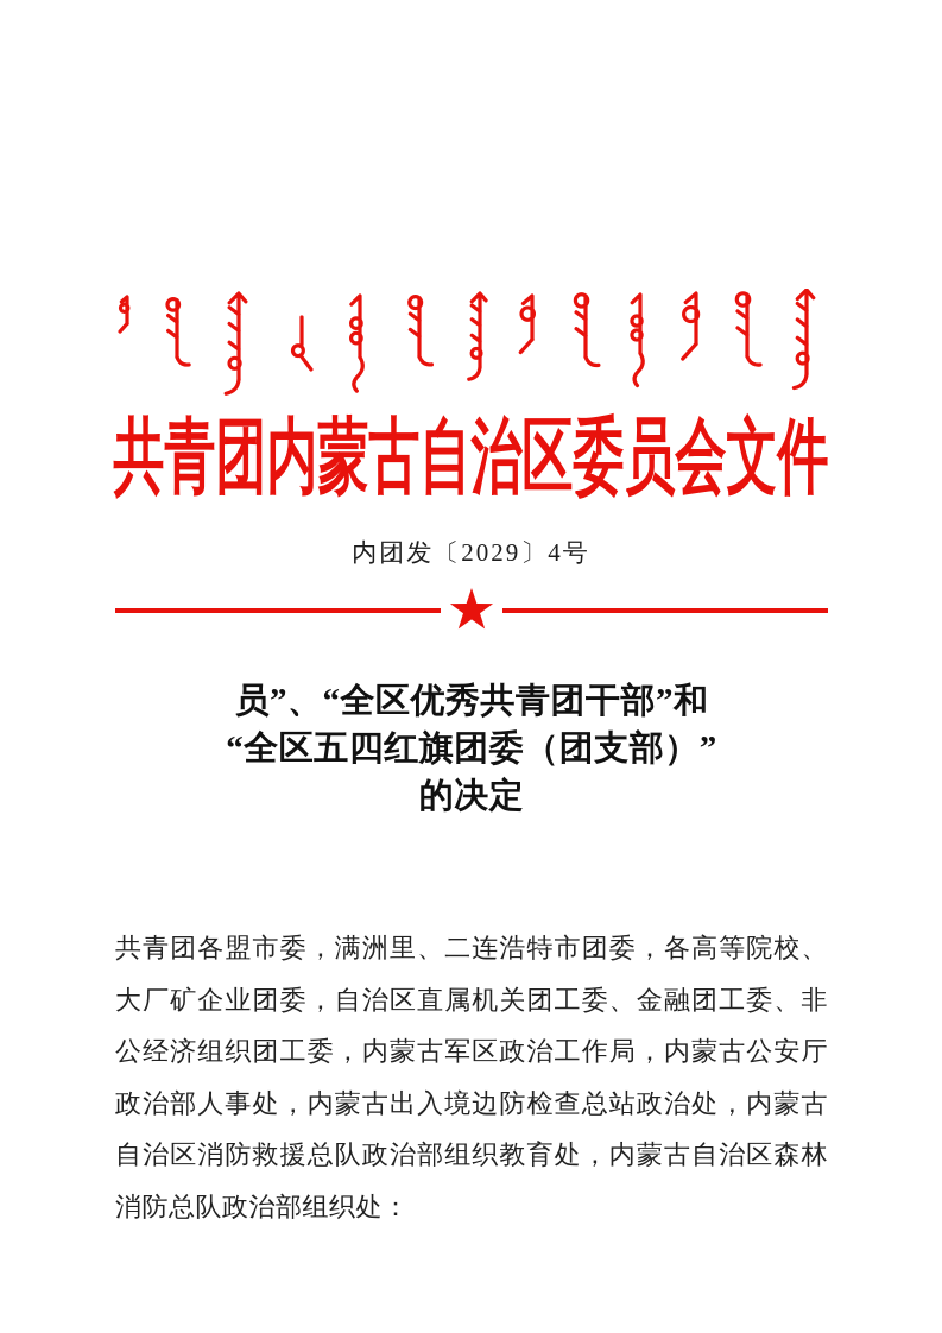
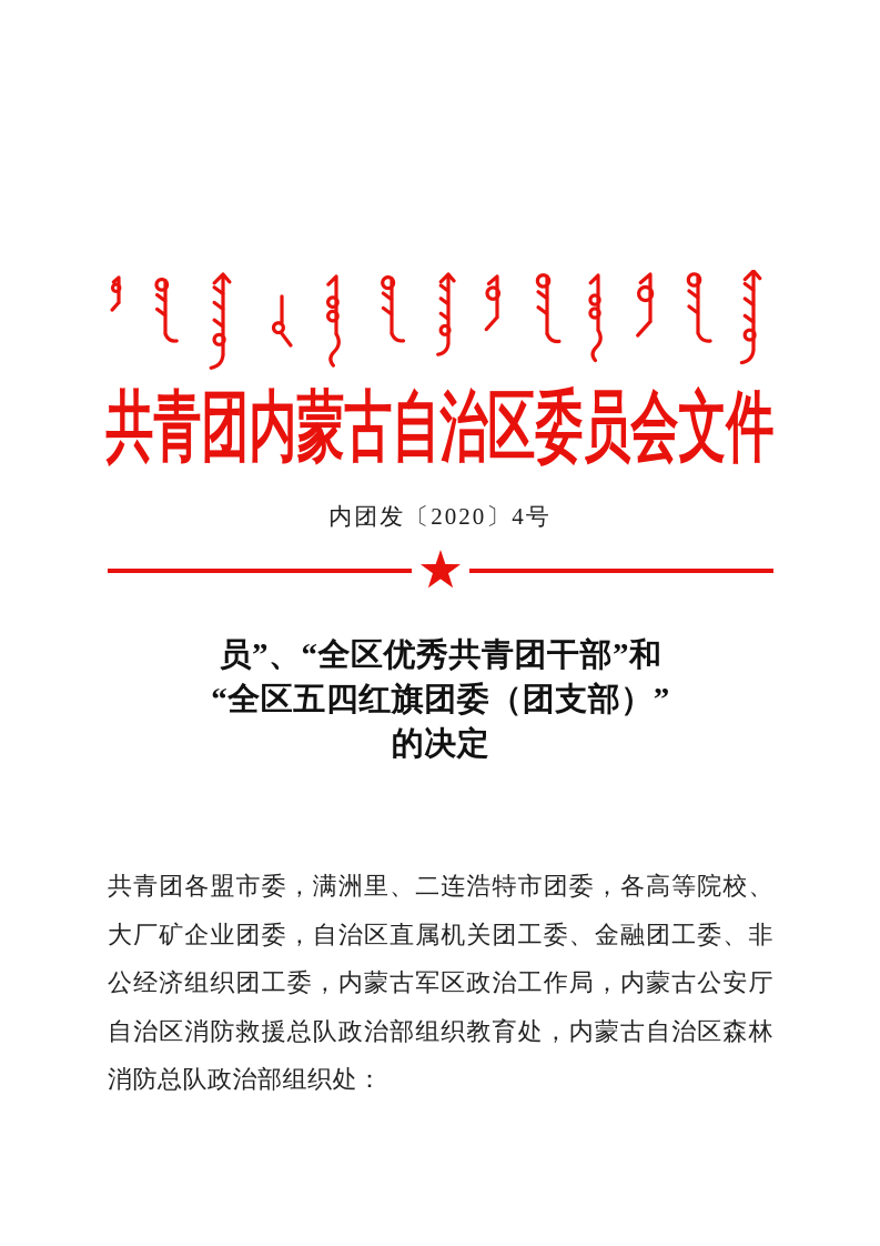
  共青团内蒙古自治区委员会文件
- 内团发〔2029〕4号
+ 内团发〔2020〕4号
  员”、“全区优秀共青团干部”和
  “全区五四红旗团委（团支部）”
  的决定
  共青团各盟市委，满洲里、二连浩特市团委，各高等院校、
  大厂矿企业团委，自治区直属机关团工委、金融团工委、非
  公经济组织团工委，内蒙古军区政治工作局，内蒙古公安厅
- 政治部人事处，内蒙古出入境边防检查总站政治处，内蒙古
  自治区消防救援总队政治部组织教育处，内蒙古自治区森林
  消防总队政治部组织处：
